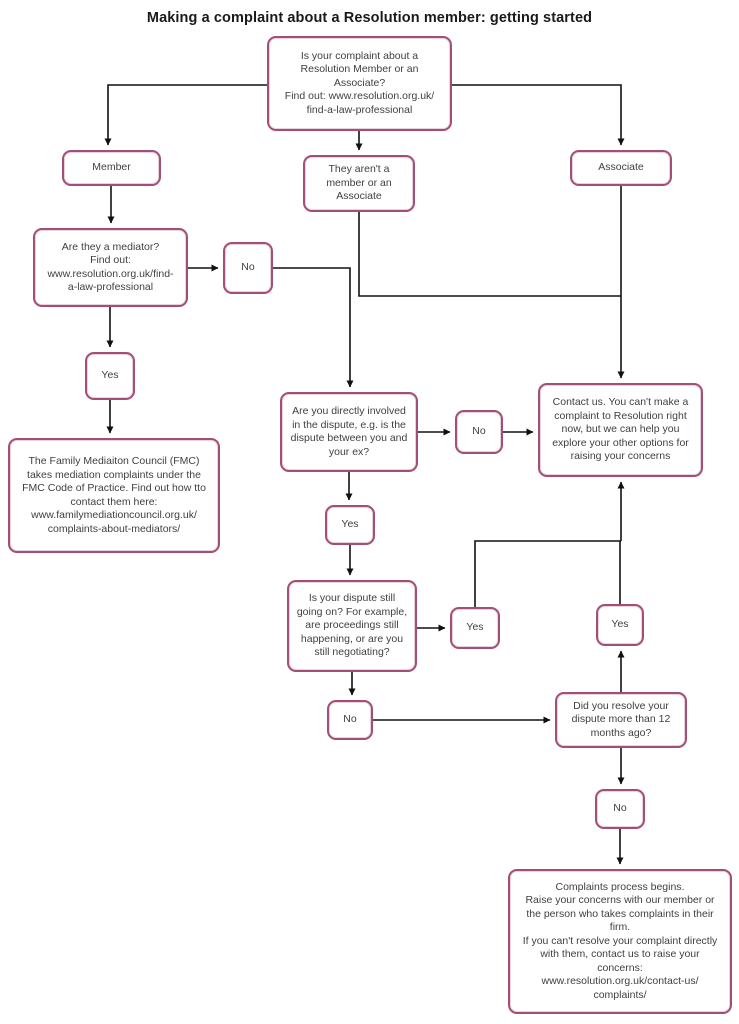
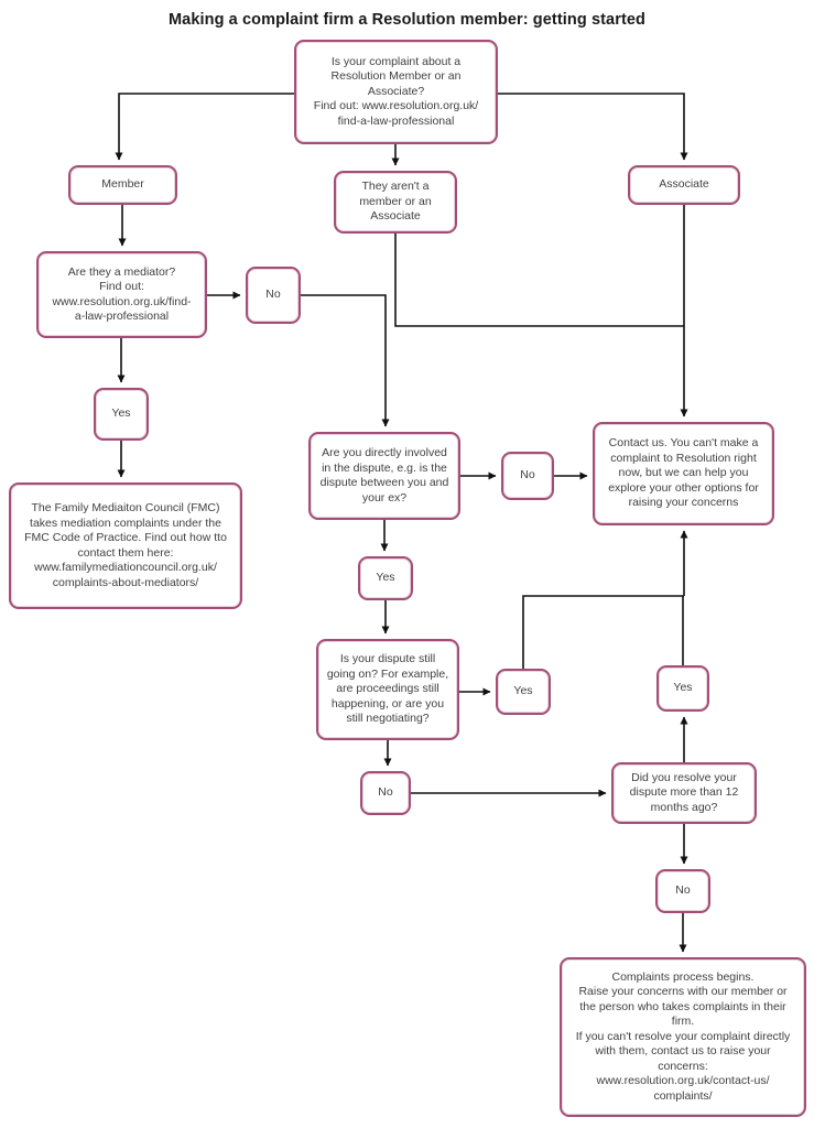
- Making a complaint about a Resolution member: getting started
+ Making a complaint firm a Resolution member: getting started
  Is your complaint about a
  Resolution Member or an
  Associate?
  Find out: www.resolution.org.uk/
  find-a-law-professional
  Member
  They aren't a
  member or an
  Associate
  Associate
  Are they a mediator?
  Find out:
  www.resolution.org.uk/find-
  a-law-professional
  No
  Yes
  The Family Mediaiton Council (FMC)
  takes mediation complaints under the
  FMC Code of Practice. Find out how tto
  contact them here:
  www.familymediationcouncil.org.uk/
  complaints-about-mediators/
  Are you directly involved
  in the dispute, e.g. is the
  dispute between you and
  your ex?
  No
  Contact us. You can't make a
  complaint to Resolution right
  now, but we can help you
  explore your other options for
  raising your concerns
  Yes
  Is your dispute still
  going on? For example,
  are proceedings still
  happening, or are you
  still negotiating?
  Yes
  No
  Did you resolve your
  dispute more than 12
  months ago?
  Yes
  No
  Complaints process begins.
  Raise your concerns with our member or
  the person who takes complaints in their
  firm.
  If you can't resolve your complaint directly
  with them, contact us to raise your
  concerns:
  www.resolution.org.uk/contact-us/
  complaints/
